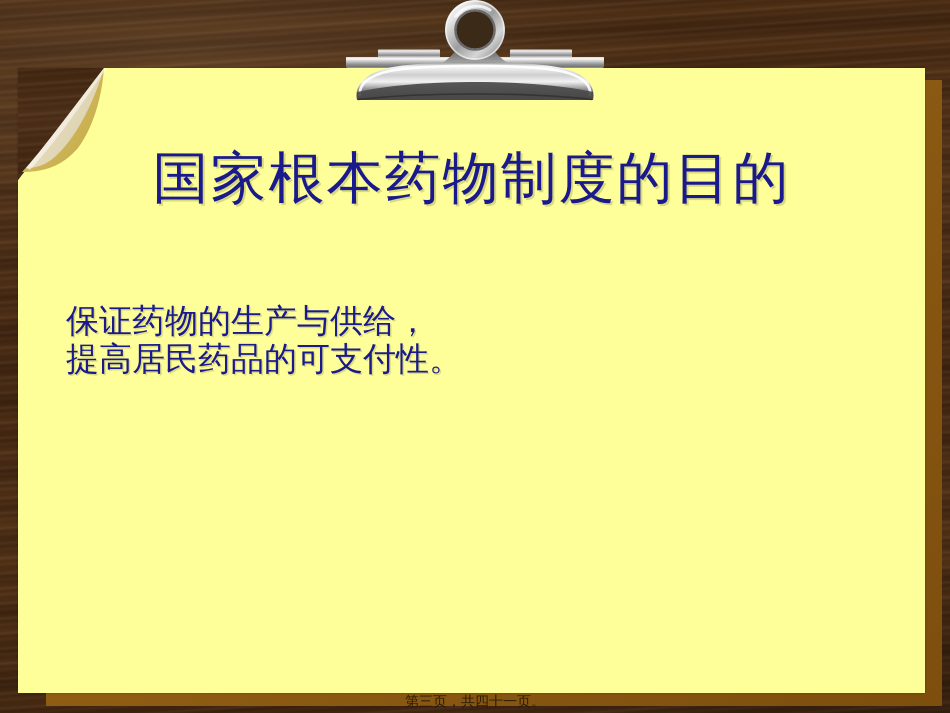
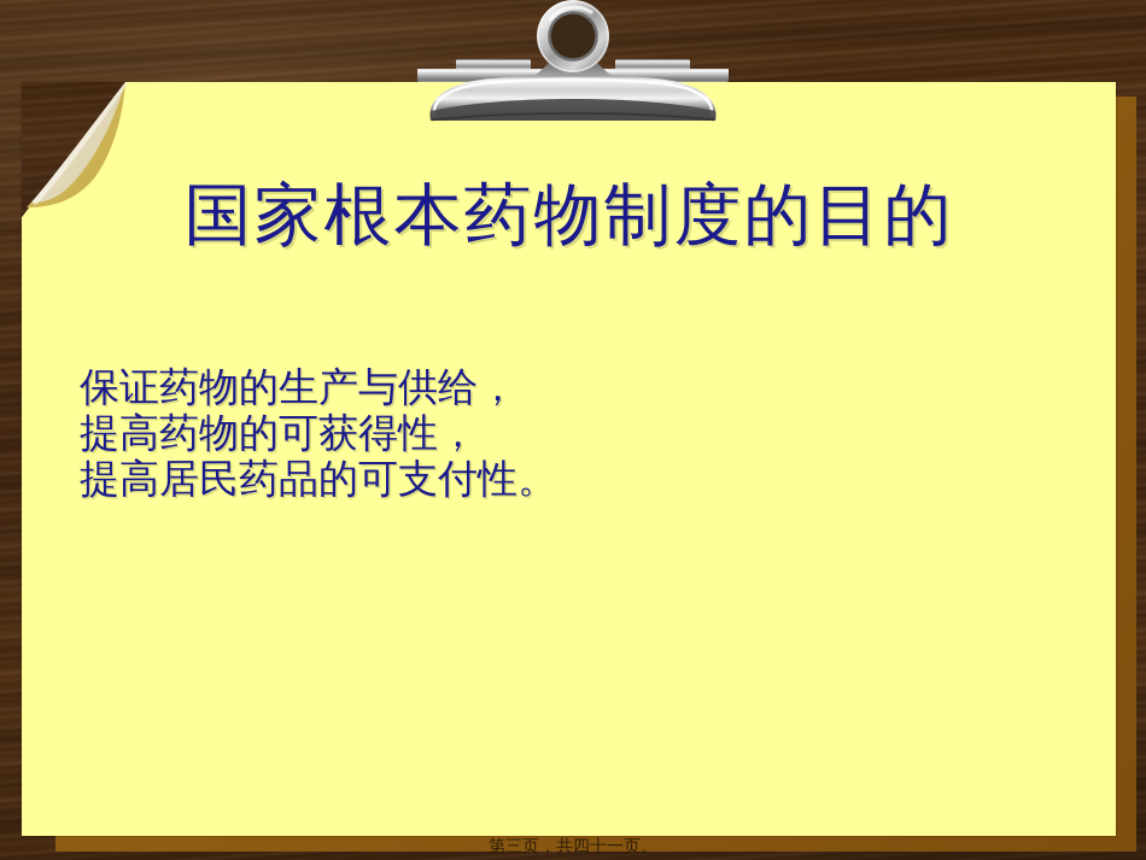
  国家根本药物制度的目的
  保证药物的生产与供给，
+ 提高药物的可获得性，
  提高居民药品的可支付性。
  第三页，共四十一页。
